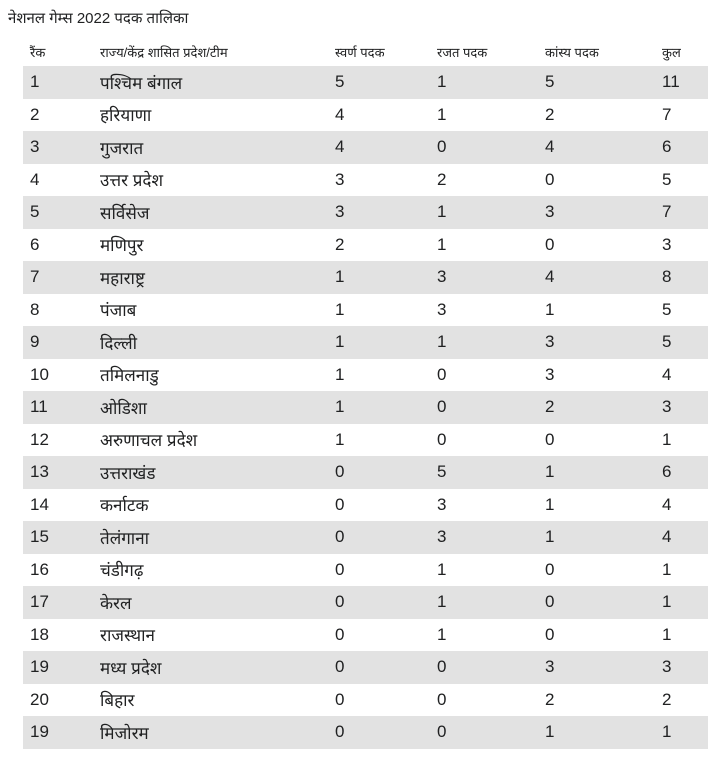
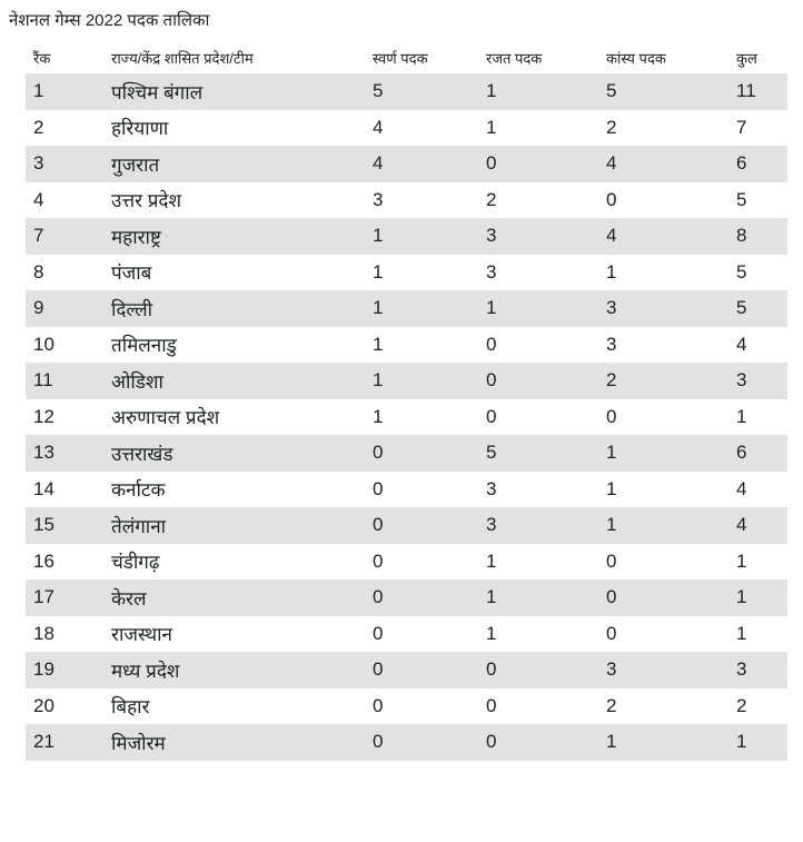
  नेशनल गेम्स 2022 पदक तालिका
  रैंक	राज्य/केंद्र शासित प्रदेश/टीम	स्वर्ण पदक	रजत पदक	कांस्य पदक	कुल
  1	पश्चिम बंगाल	5	1	5	11
  2	हरियाणा	4	1	2	7
  3	गुजरात	4	0	4	6
  4	उत्तर प्रदेश	3	2	0	5
- 5	सर्विसेज	3	1	3	7
- 6	मणिपुर	2	1	0	3
  7	महाराष्ट्र	1	3	4	8
  8	पंजाब	1	3	1	5
  9	दिल्ली	1	1	3	5
  10	तमिलनाडु	1	0	3	4
  11	ओडिशा	1	0	2	3
  12	अरुणाचल प्रदेश	1	0	0	1
  13	उत्तराखंड	0	5	1	6
  14	कर्नाटक	0	3	1	4
  15	तेलंगाना	0	3	1	4
  16	चंडीगढ़	0	1	0	1
  17	केरल	0	1	0	1
  18	राजस्थान	0	1	0	1
  19	मध्य प्रदेश	0	0	3	3
  20	बिहार	0	0	2	2
- 19	मिजोरम	0	0	1	1
+ 21	मिजोरम	0	0	1	1
